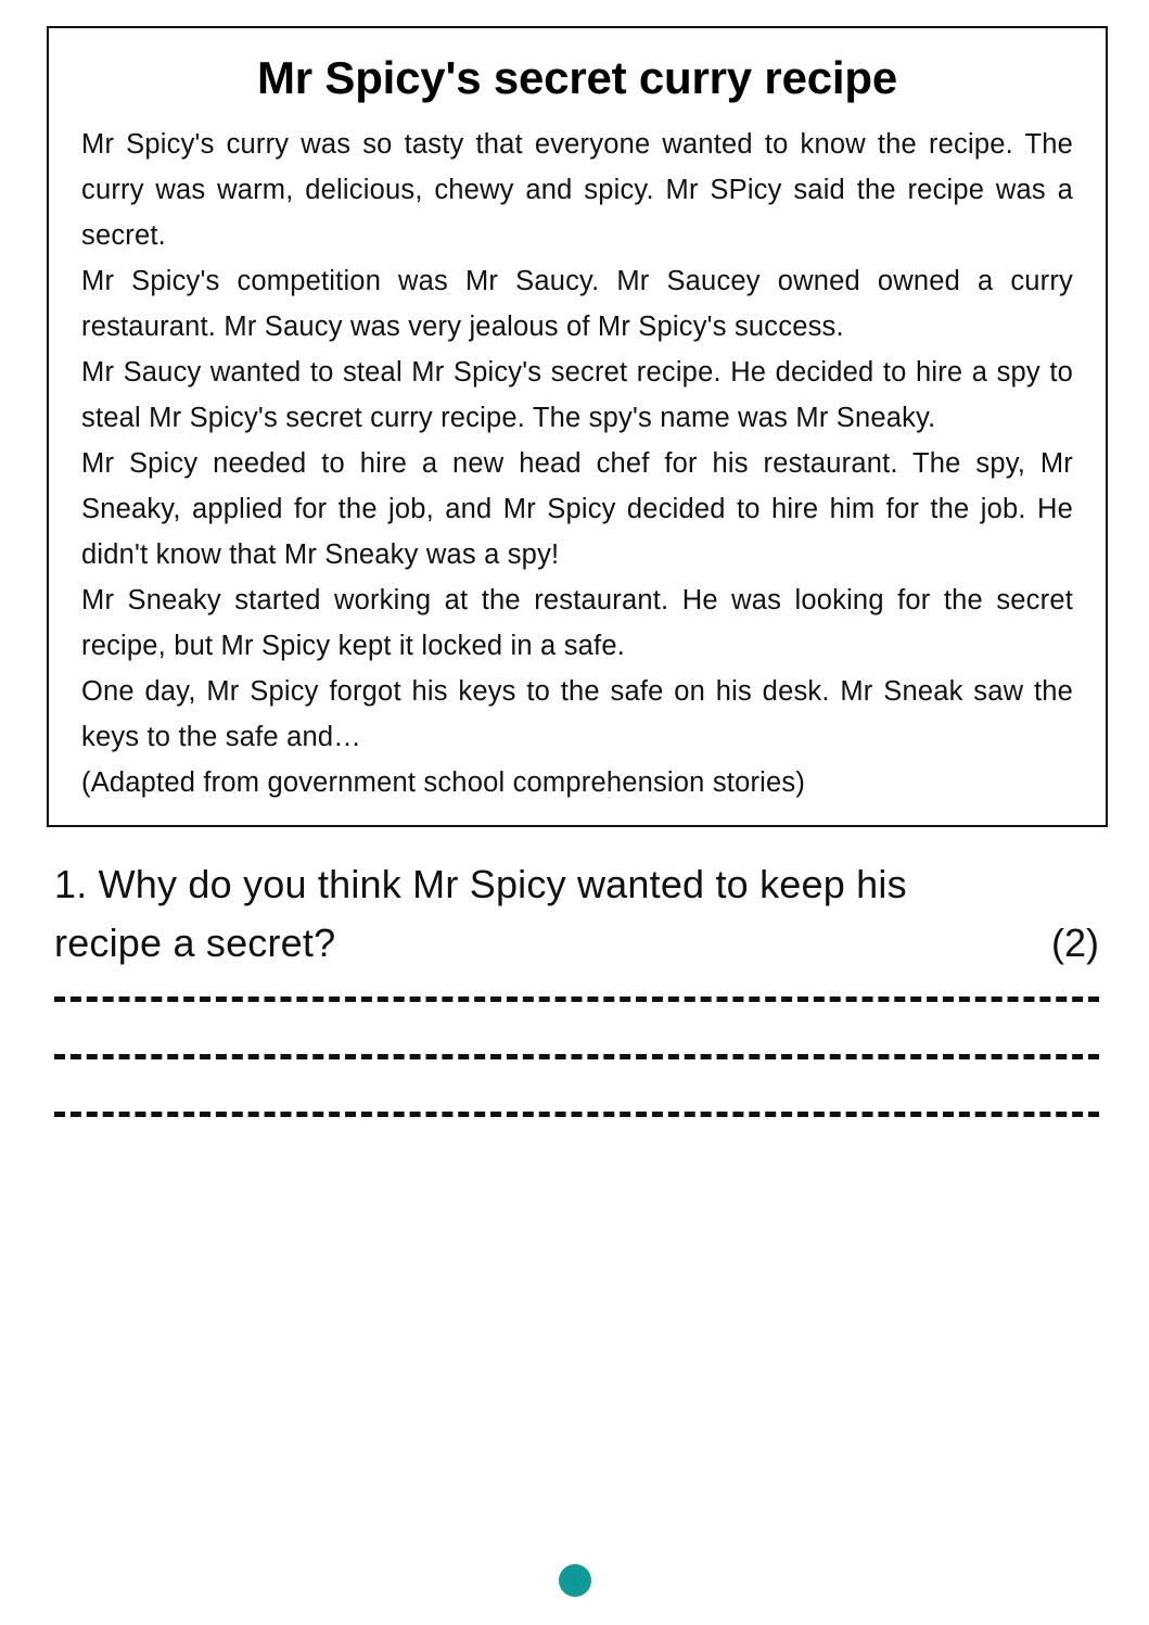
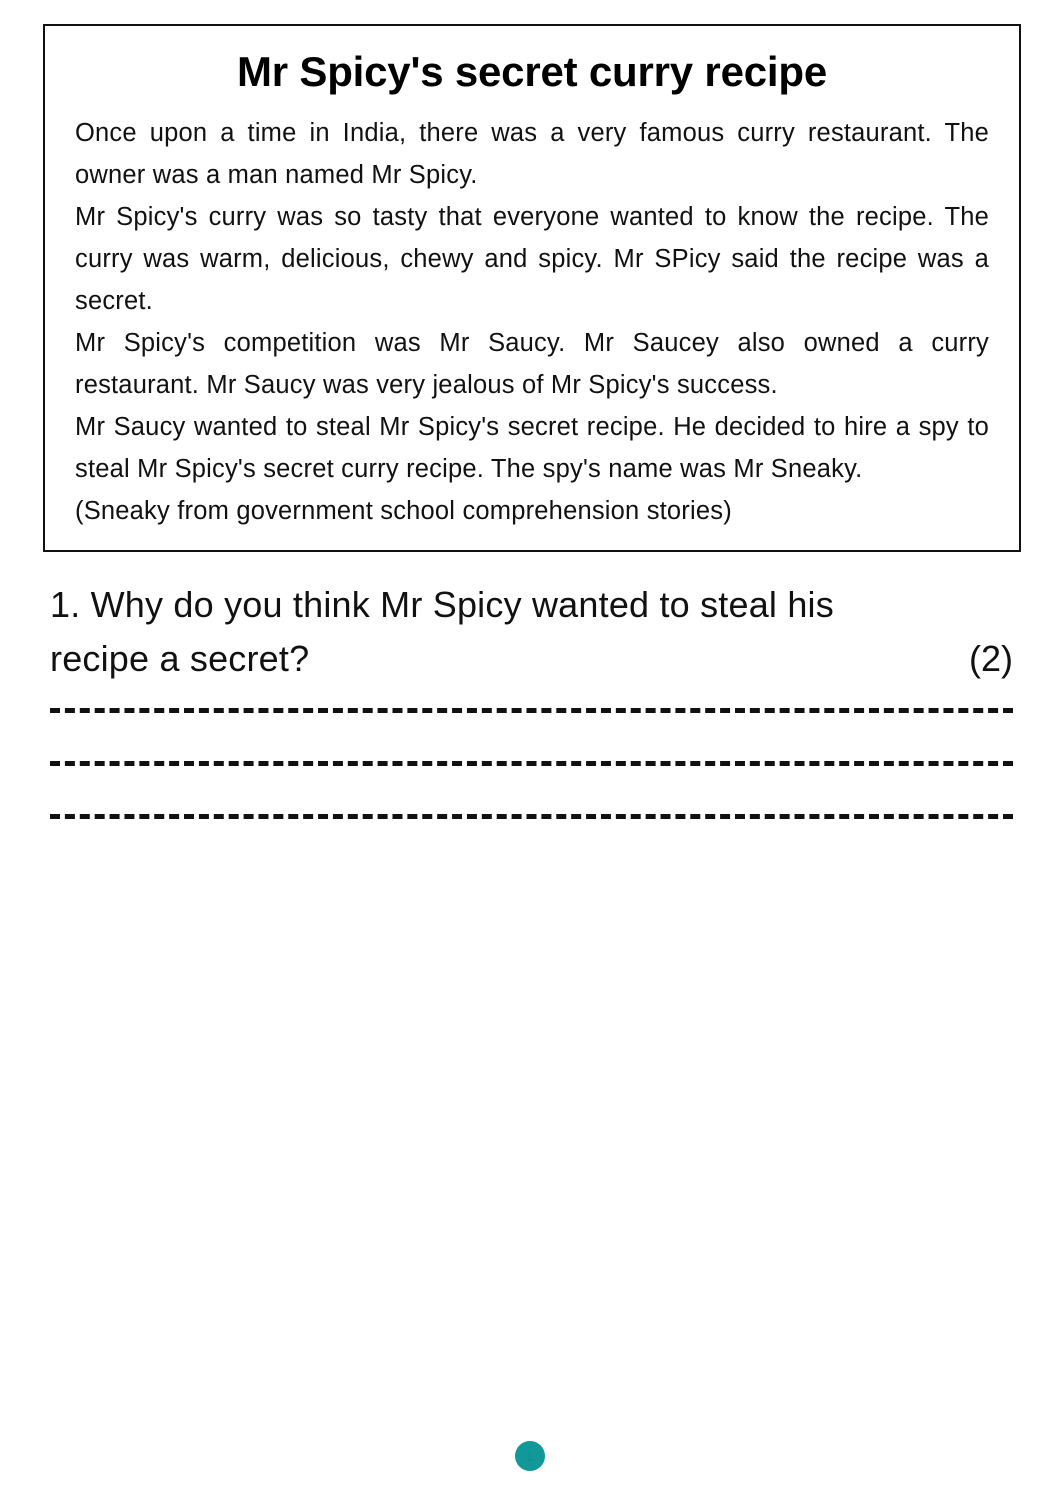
  Mr Spicy's secret curry recipe
+ Once upon a time in India, there was a very famous curry restaurant. The owner was a man named Mr Spicy.
  Mr Spicy's curry was so tasty that everyone wanted to know the recipe. The curry was warm, delicious, chewy and spicy. Mr SPicy said the recipe was a secret.
- Mr Spicy's competition was Mr Saucy. Mr Saucey owned owned a curry restaurant. Mr Saucy was very jealous of Mr Spicy's success.
+ Mr Spicy's competition was Mr Saucy. Mr Saucey also owned a curry restaurant. Mr Saucy was very jealous of Mr Spicy's success.
  Mr Saucy wanted to steal Mr Spicy's secret recipe. He decided to hire a spy to steal Mr Spicy's secret curry recipe. The spy's name was Mr Sneaky.
- Mr Spicy needed to hire a new head chef for his restaurant. The spy, Mr Sneaky, applied for the job, and Mr Spicy decided to hire him for the job. He didn't know that Mr Sneaky was a spy!
- Mr Sneaky started working at the restaurant. He was looking for the secret recipe, but Mr Spicy kept it locked in a safe.
- One day, Mr Spicy forgot his keys to the safe on his desk. Mr Sneak saw the keys to the safe and…
- (Adapted from government school comprehension stories)
+ (Sneaky from government school comprehension stories)
- 1. Why do you think Mr Spicy wanted to keep his
+ 1. Why do you think Mr Spicy wanted to steal his
  recipe a secret?
  (2)
